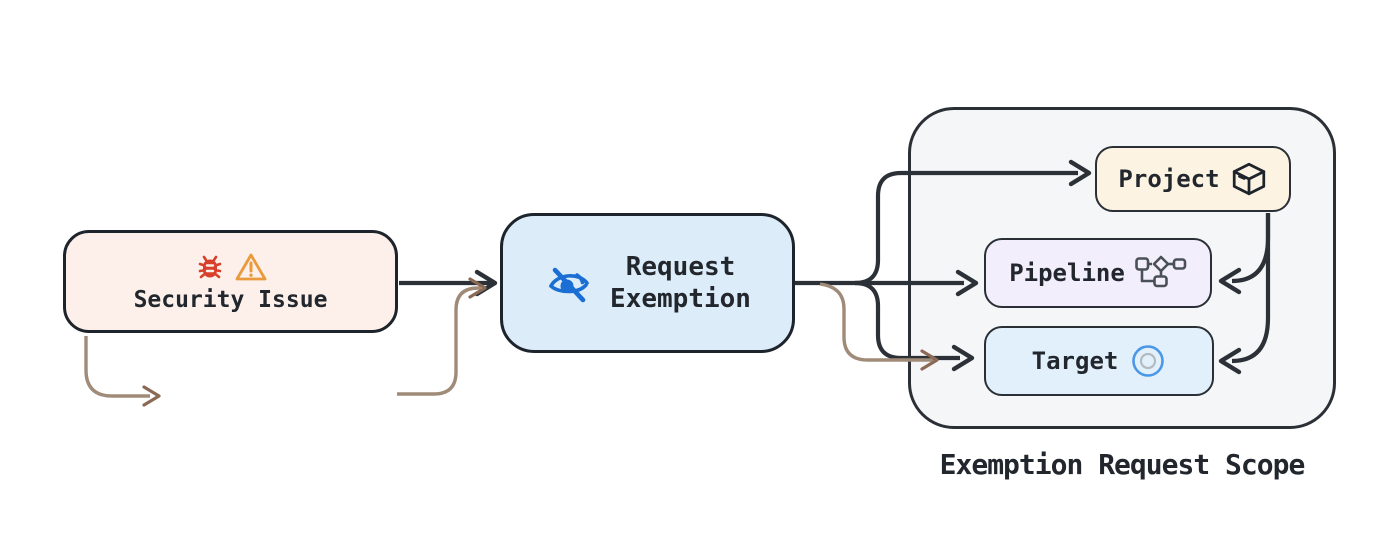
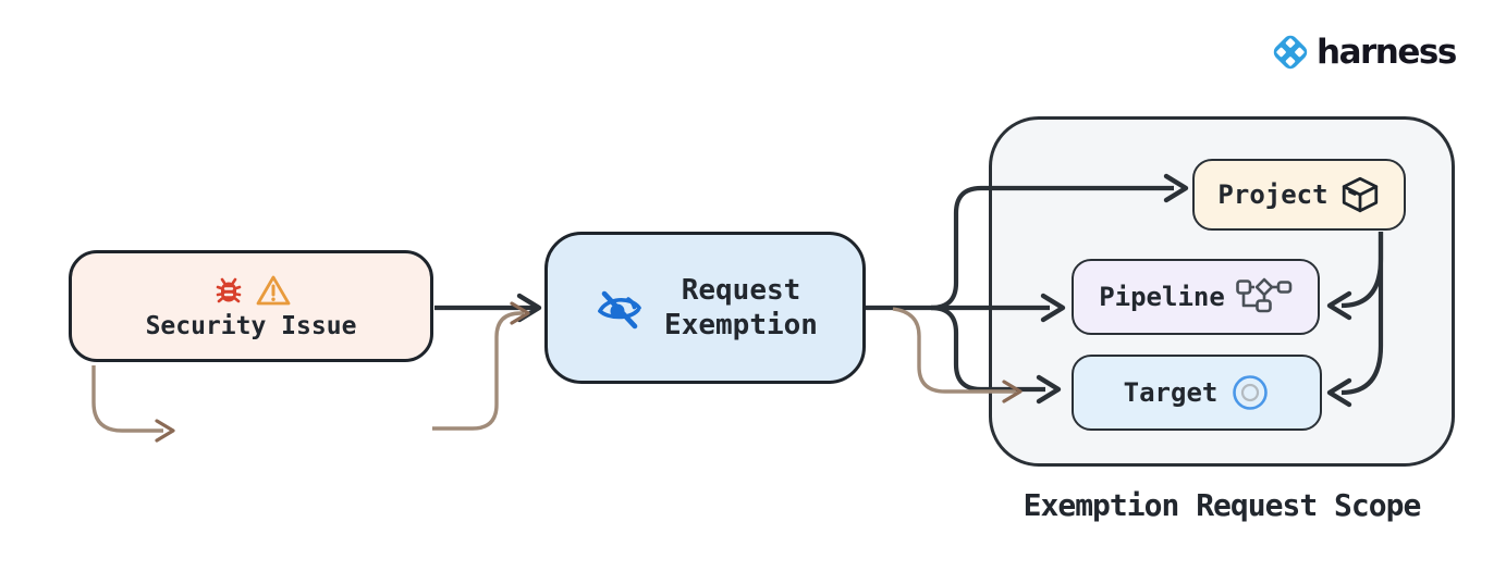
+ harness
  Security Issue
  Request
  Exemption
  Project
  Pipeline
  Target
  Exemption Request Scope
